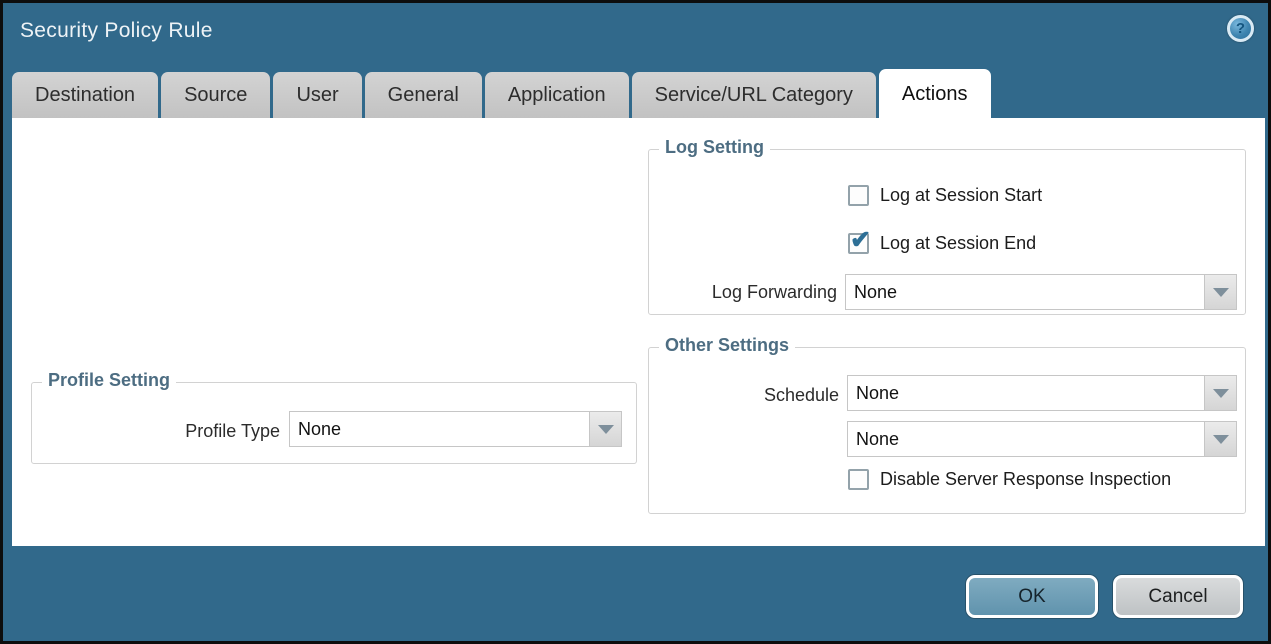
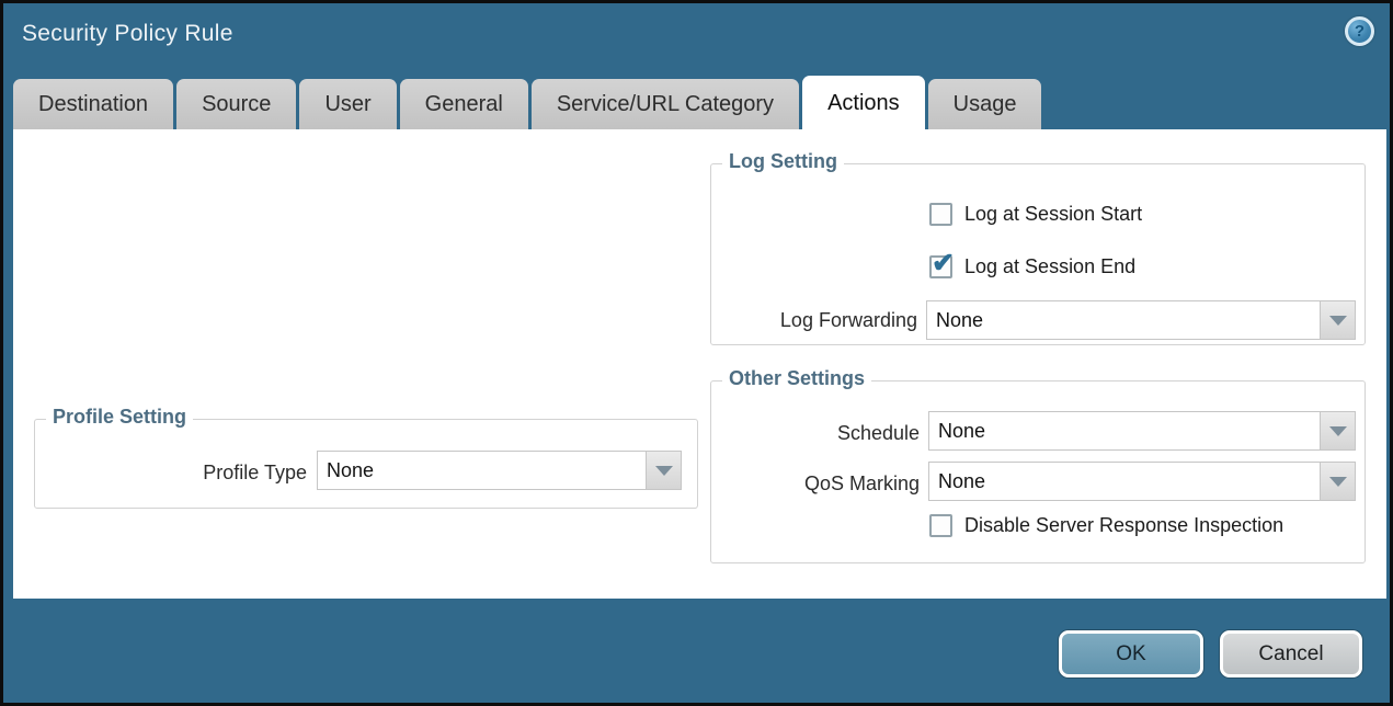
  Security Policy Rule
  ?
  Destination
  Source
  User
  General
- Application
  Service/URL Category
  Actions
+ Usage
  Log Setting
  Log at Session Start
  Log at Session End
  Log Forwarding
  None
  Profile Setting
  Profile Type
  None
  Other Settings
  Schedule
  None
+ QoS Marking
  None
  Disable Server Response Inspection
  OK
  Cancel
